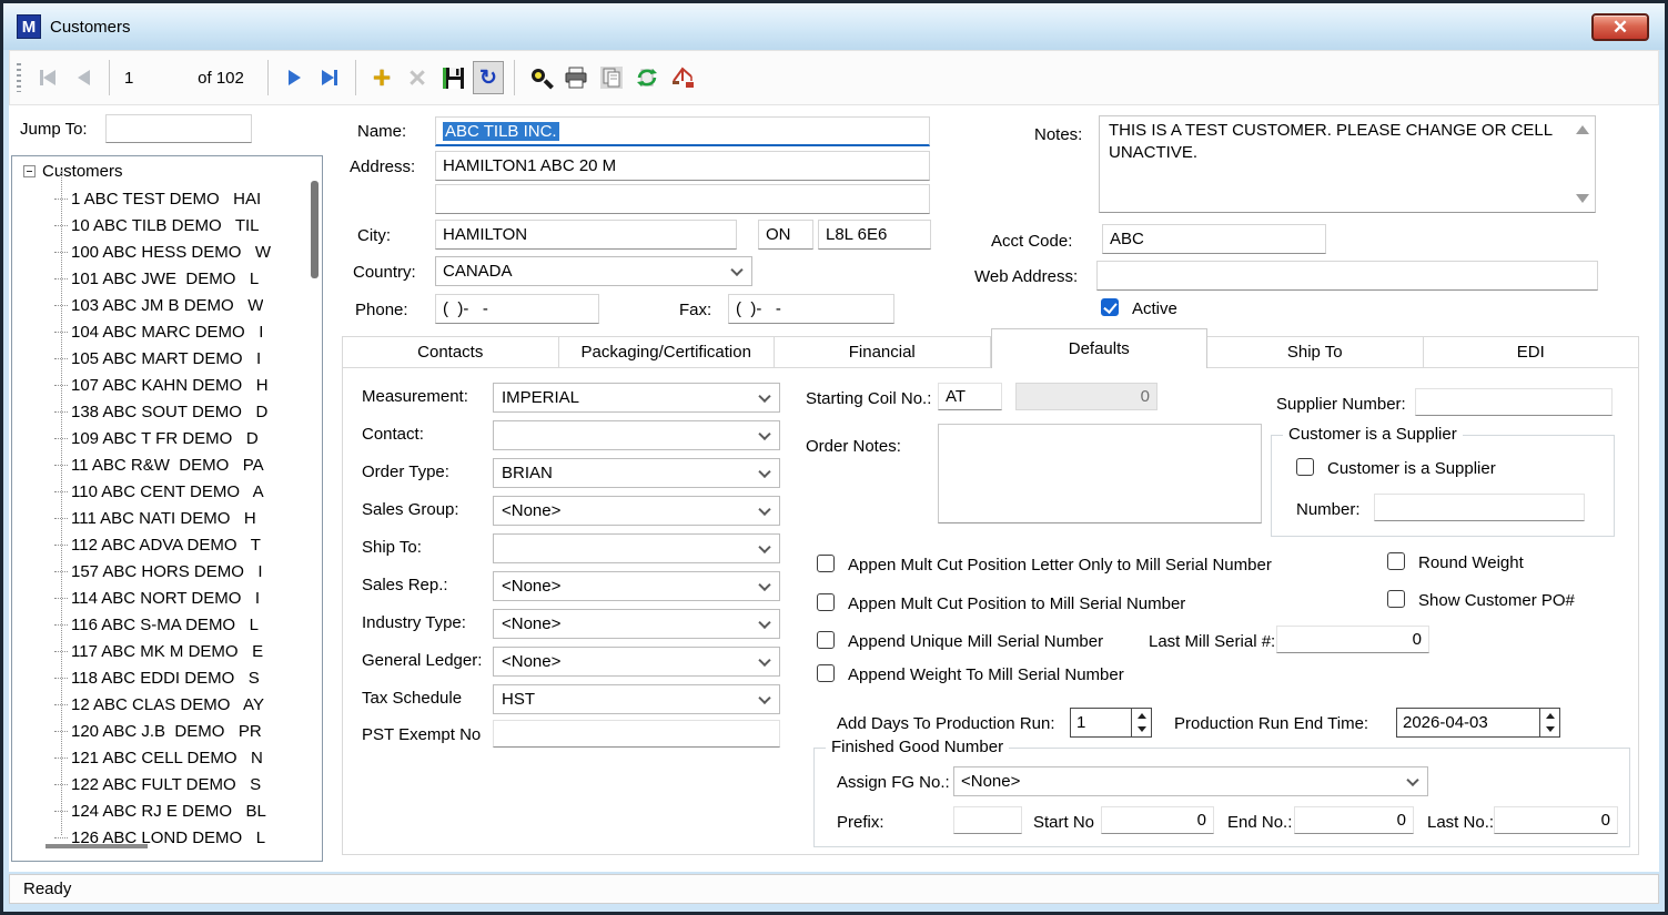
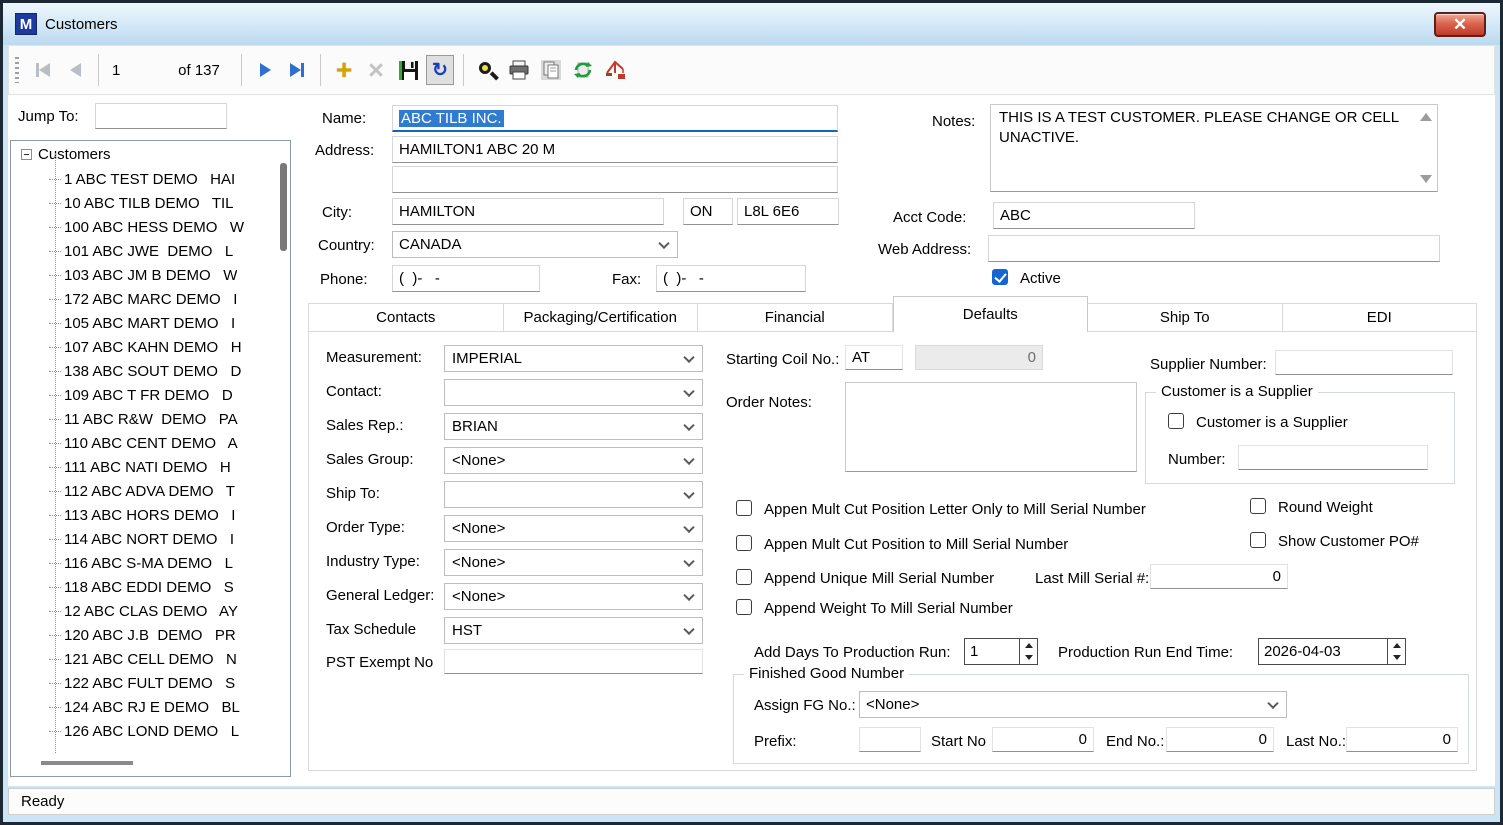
  M
  Customers
  ✕
  1
- of 102
+ of 137
  +
  ×
  ↻
  Jump To:
  Customers
  1 ABC TEST DEMO HAI
  10 ABC TILB DEMO TIL
  100 ABC HESS DEMO W
  101 ABC JWE DEMO L
  103 ABC JM B DEMO W
- 104 ABC MARC DEMO I
+ 172 ABC MARC DEMO I
  105 ABC MART DEMO I
  107 ABC KAHN DEMO H
  138 ABC SOUT DEMO D
  109 ABC T FR DEMO D
  11 ABC R&W DEMO PA
  110 ABC CENT DEMO A
  111 ABC NATI DEMO H
  112 ABC ADVA DEMO T
- 157 ABC HORS DEMO I
+ 113 ABC HORS DEMO I
  114 ABC NORT DEMO I
  116 ABC S-MA DEMO L
- 117 ABC MK M DEMO E
  118 ABC EDDI DEMO S
  12 ABC CLAS DEMO AY
  120 ABC J.B DEMO PR
  121 ABC CELL DEMO N
  122 ABC FULT DEMO S
  124 ABC RJ E DEMO BL
  126 ABC LOND DEMO L
  Name:
  ABC TILB INC.
  Address:
  HAMILTON1 ABC 20 M
  City:
  HAMILTON
  ON
  L8L 6E6
  Country:
  CANADA
  Phone:
  ( )- -
  Fax:
  ( )- -
  Notes:
  THIS IS A TEST CUSTOMER. PLEASE CHANGE OR CELL UNACTIVE.
  Acct Code:
  ABC
  Web Address:
  Active
  Contacts
  Packaging/Certification
  Financial
  Defaults
  Ship To
  EDI
  Measurement:
  IMPERIAL
  Contact:
- Order Type:
+ Sales Rep.:
  BRIAN
  Sales Group:
  <None>
  Ship To:
- Sales Rep.:
+ Order Type:
  <None>
  Industry Type:
  <None>
  General Ledger:
  <None>
  Tax Schedule
  HST
  PST Exempt No
  Starting Coil No.:
  AT
  0
  Order Notes:
  Supplier Number:
  Customer is a Supplier
  Customer is a Supplier
  Number:
  Appen Mult Cut Position Letter Only to Mill Serial Number
  Appen Mult Cut Position to Mill Serial Number
  Append Unique Mill Serial Number
  Last Mill Serial #:
  0
  Append Weight To Mill Serial Number
  Round Weight
  Show Customer PO#
  Add Days To Production Run:
  1
  Production Run End Time:
  2026-04-03
  Finished Good Number
  Assign FG No.:
  <None>
  Prefix:
  Start No
  0
  End No.:
  0
  Last No.:
  0
  Ready
